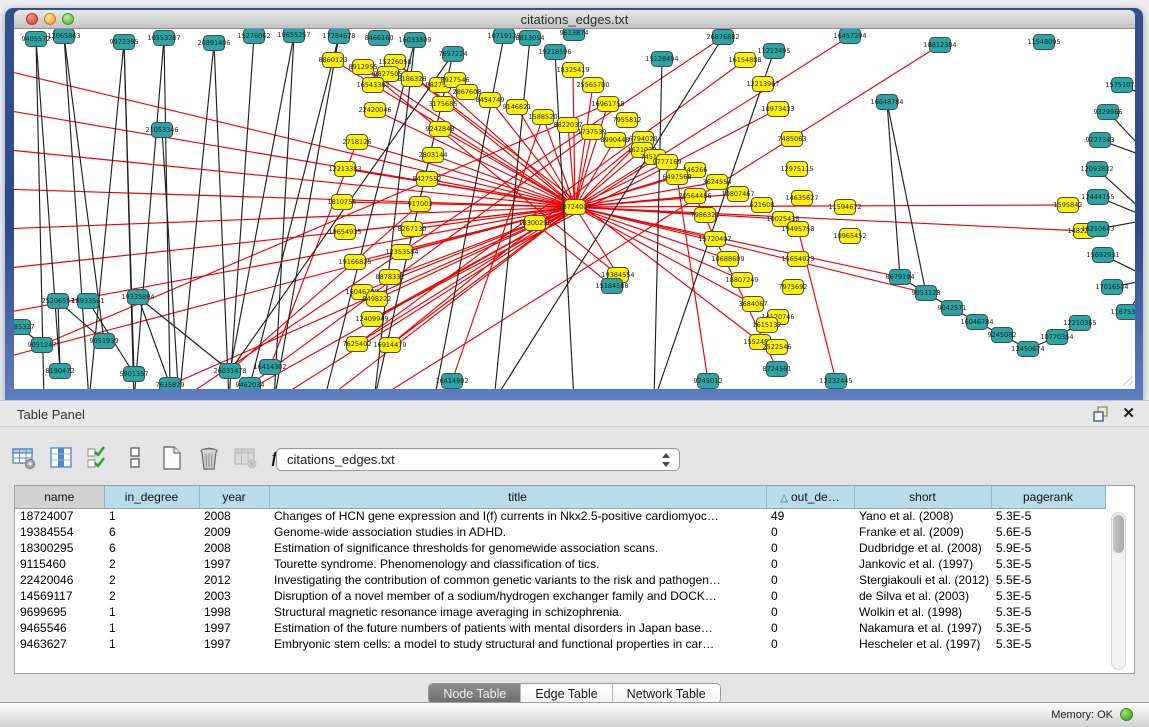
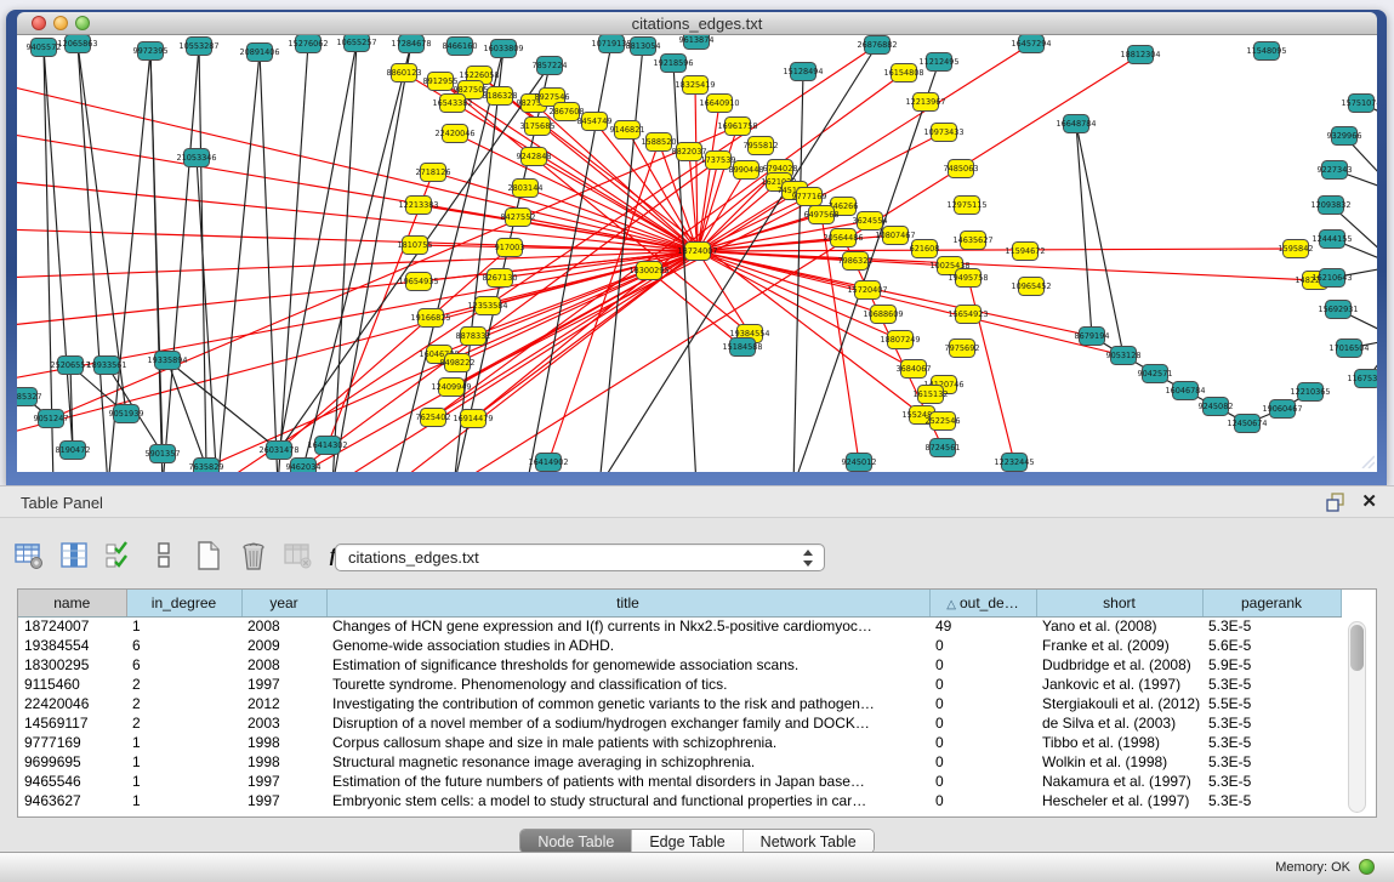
  citations_edges.txt
  18724007
  8860123
  8912955
  15226058
  9827505
  8186328
  16543382
  98275
  8927546
  2867608
  8454749
  9146821
  3175685
  22420046
  2718126
  2803144
  12213383
  8427552
  1810755
  917003
  8267130
  19654935
  12353584
  19166825
  8878332
  8498222
  12409949
  7625402
  16914479
  18325419
- 25565700
+ 16640910
  16961758
  1588520
  1737539
  8990448
  6794028
  7955812
  9777169
  46266
  6497568
  3624554
  20564486
  10807467
  621608
  7986322
  10025438
  19495758
  15720407
  10688609
  15654923
  18807249
  7975692
  3684067
  1615132
  2522546
  19384554
  18300295
  16154808
  12213967
  10973433
  7485063
  12975115
  14635627
  11594672
  10965452
  1595842
  9405572
  12065863
  9972395
  10553287
  20891406
  15276062
  10655257
  17284678
  16033809
  7857224
  8466160
  10719135
  8813054
  19218596
  9613874
  15128494
  26876882
  11212495
  16457294
  18812304
  11548095
  1575107
  9329966
  9227343
  12093832
  12444155
  16210643
  15692931
  17016504
  116753
  16648784
  8679194
  9053128
  9042571
  16046784
  9245082
  12450674
- 10770354
+ 19060467
  12210365
  85327
  9051247
  25206557
  18933561
  19335894
  9051939
  8190472
  5901357
  26031478
  9462034
  7635829
  16414302
  16414902
  15184588
  9245012
  8724561
  12232445
  Table Panel
  ✕
  f
  citations_edges.txt
  name	in_degree	year	title	△ out_de…	short	pagerank
  18724007	1	2008	Changes of HCN gene expression and I(f) currents in Nkx2.5-positive cardiomyoc…	49	Yano et al. (2008)	5.3E-5
  19384554	6	2009	Genome-wide association studies in ADHD.	0	Franke et al. (2009)	5.6E-5
  18300295	6	2008	Estimation of significance thresholds for genomewide association scans.	0	Dudbridge et al. (2008)	5.9E-5
  9115460	2	1997	Tourette syndrome. Phenomenology and classification of tics.	0	Jankovic et al. (1997)	5.3E-5
  22420046	2	2012	Investigating the contribution of common genetic variants to the risk and pathogen…	0	Stergiakouli et al. (2012)	5.5E-5
  14569117	2	2003	Disruption of a novel member of a sodium/hydrogen exchanger family and DOCK…	0	de Silva et al. (2003)	5.3E-5
+ 9777169	1	1998	Corpus callosum shape and size in male patients with schizophrenia.	0	Tibbo et al. (1998)	5.3E-5
  9699695	1	1998	Structural magnetic resonance image averaging in schizophrenia.	0	Wolkin et al. (1998)	5.3E-5
  9465546	1	1997	Estimation of the future numbers of patients with mental disorders in Japan base…	0	Nakamura et al. (1997)	5.3E-5
  9463627	1	1997	Embryonic stem cells: a model to study structural and functional properties in car…	0	Hescheler et al. (1997)	5.3E-5
  Node Table
  Edge Table
  Network Table
  Memory: OK
